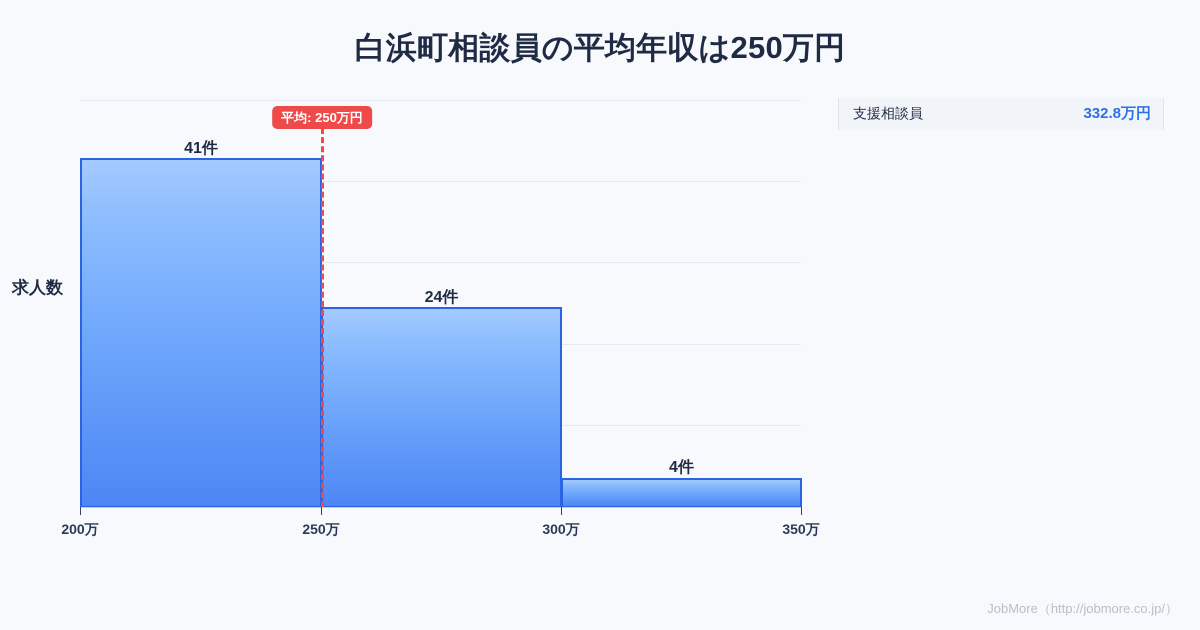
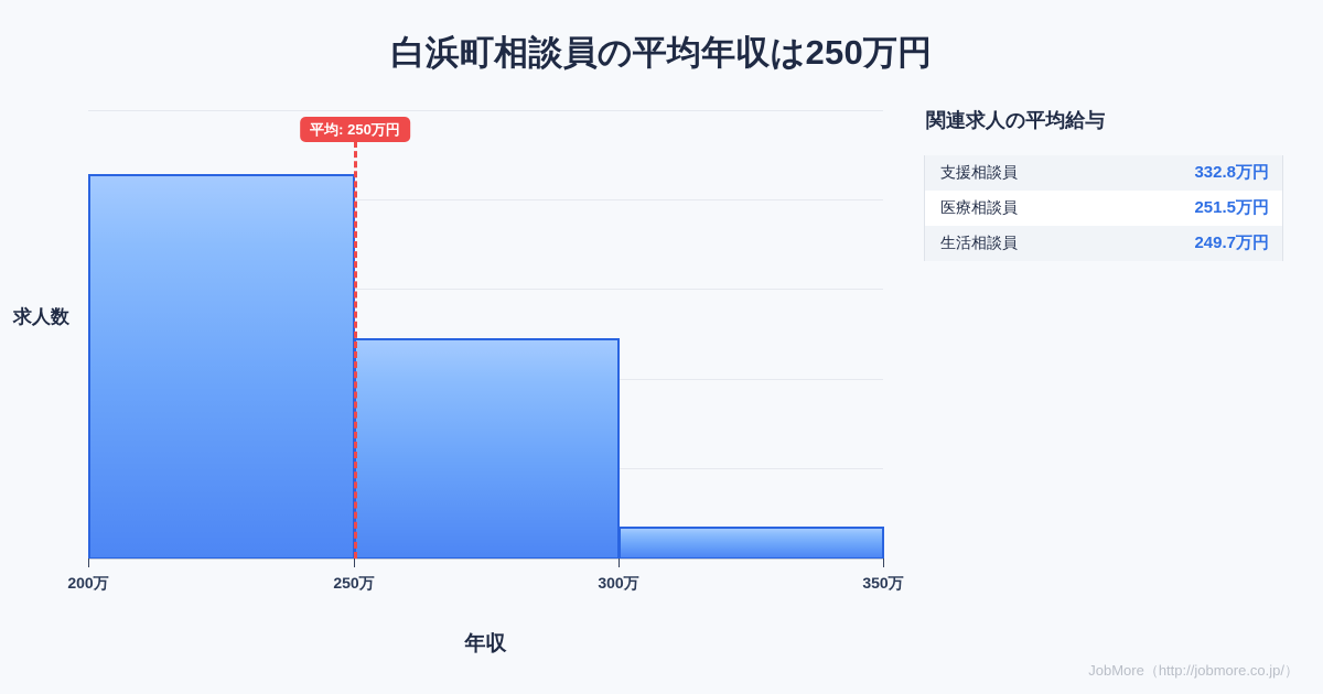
  白浜町相談員の平均年収は250万円
- 41件
- 24件
- 4件
  平均: 250万円
  200万
  250万
  300万
  350万
  求人数
+ 年収
+ 関連求人の平均給与
  支援相談員
  332.8万円
+ 医療相談員
+ 251.5万円
+ 生活相談員
+ 249.7万円
  JobMore（http://jobmore.co.jp/）
